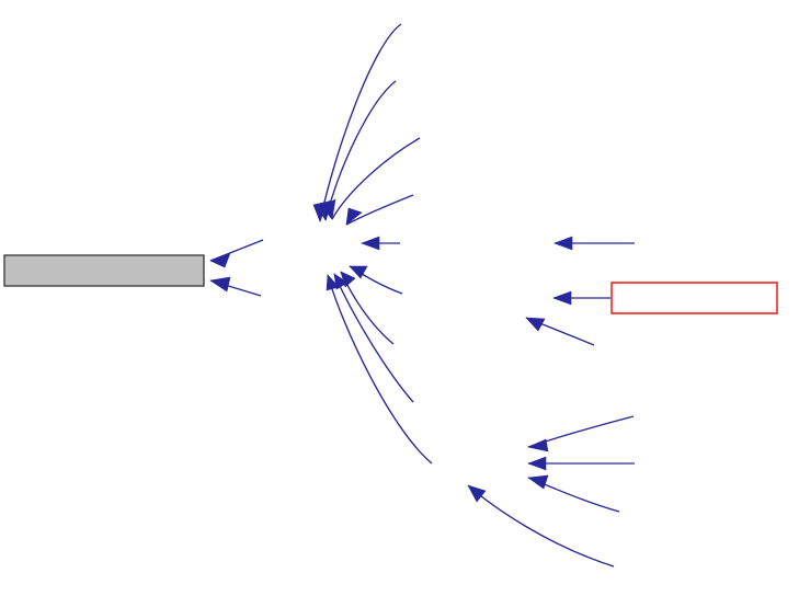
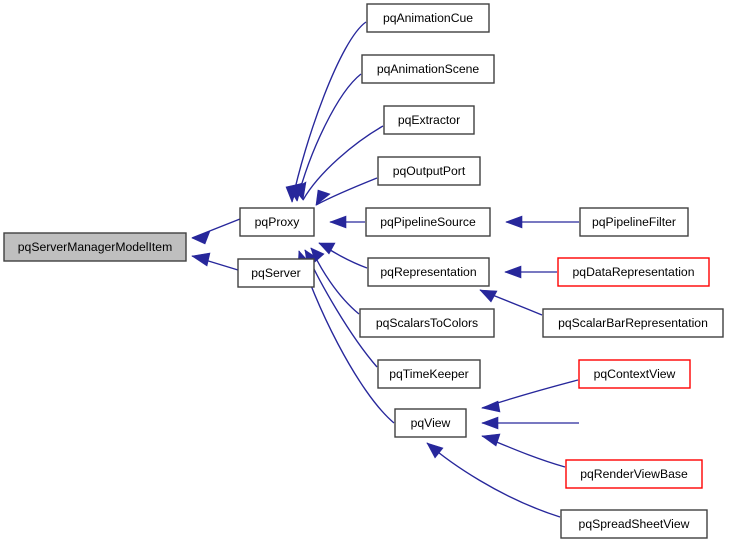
+ pqServerManagerModelItem
+ pqProxy
+ pqServer
+ pqAnimationCue
+ pqAnimationScene
+ pqExtractor
+ pqOutputPort
+ pqPipelineSource
+ pqRepresentation
+ pqScalarsToColors
+ pqTimeKeeper
+ pqView
+ pqPipelineFilter
+ pqDataRepresentation
+ pqScalarBarRepresentation
+ pqContextView
+ pqRenderViewBase
+ pqSpreadSheetView
